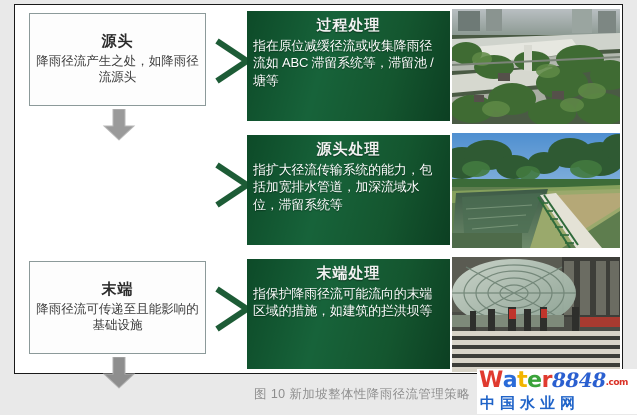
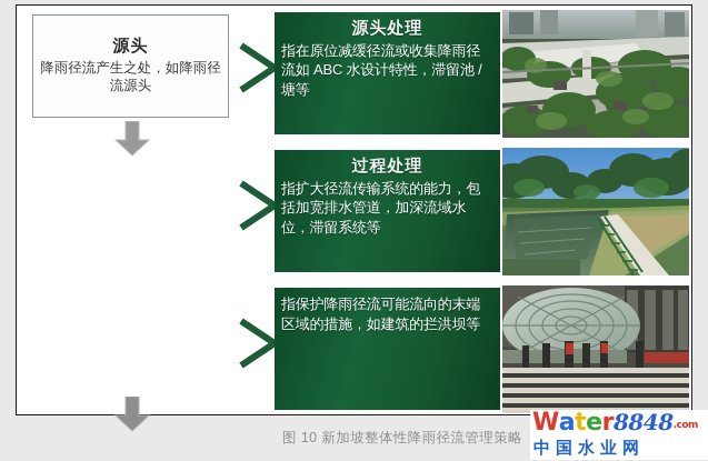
  源头
  降雨径流产生之处，如降雨径流源头
- 过程处理
+ 源头处理
- 指在原位减缓径流或收集降雨径流如 ABC 滞留系统等，滞留池 / 塘等
+ 指在原位减缓径流或收集降雨径流如 ABC 水设计特性，滞留池 / 塘等
- 源头处理
+ 过程处理
  指扩大径流传输系统的能力，包括加宽排水管道，加深流域水位，滞留系统等
- 末端
- 降雨径流可传递至且能影响的基础设施
- 末端处理
  指保护降雨径流可能流向的末端区域的措施，如建筑的拦洪坝等
  图 10 新加坡整体性降雨径流管理策略
  Water8848.com
  中国水业网
